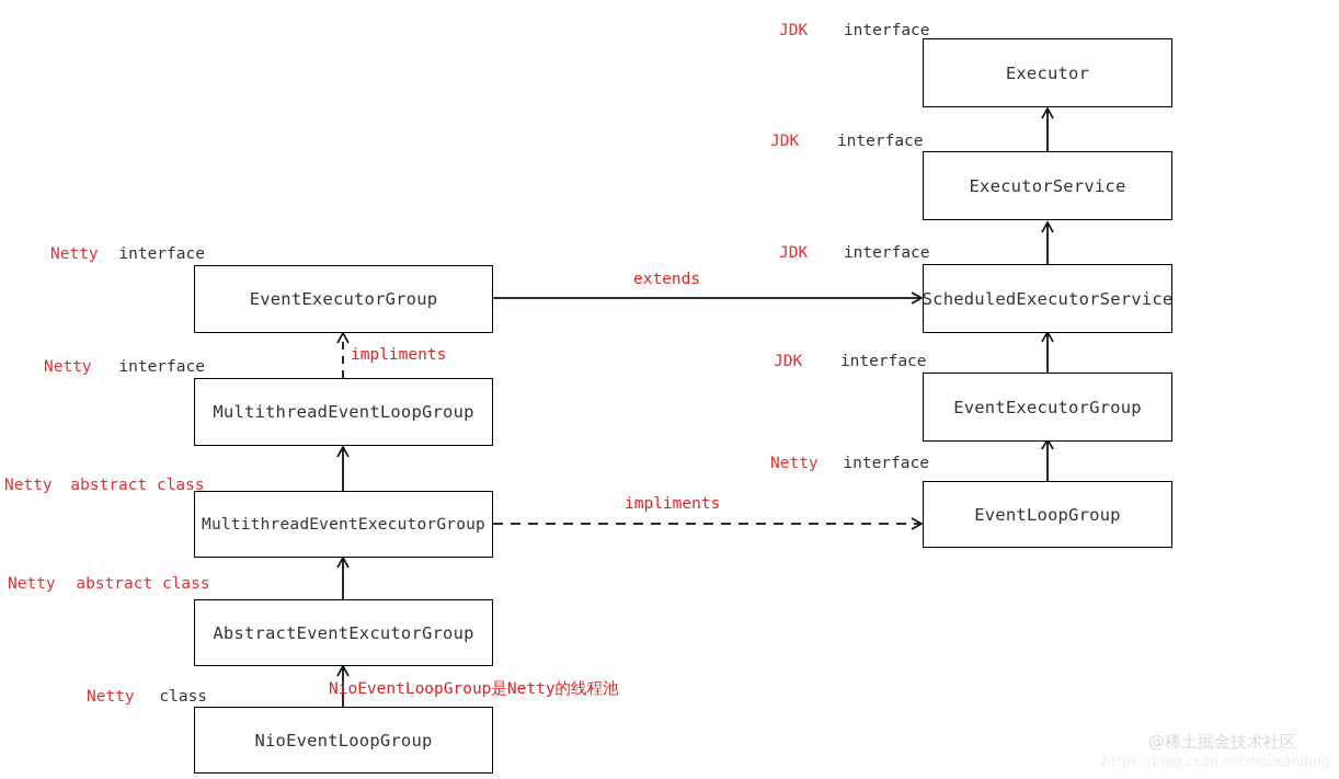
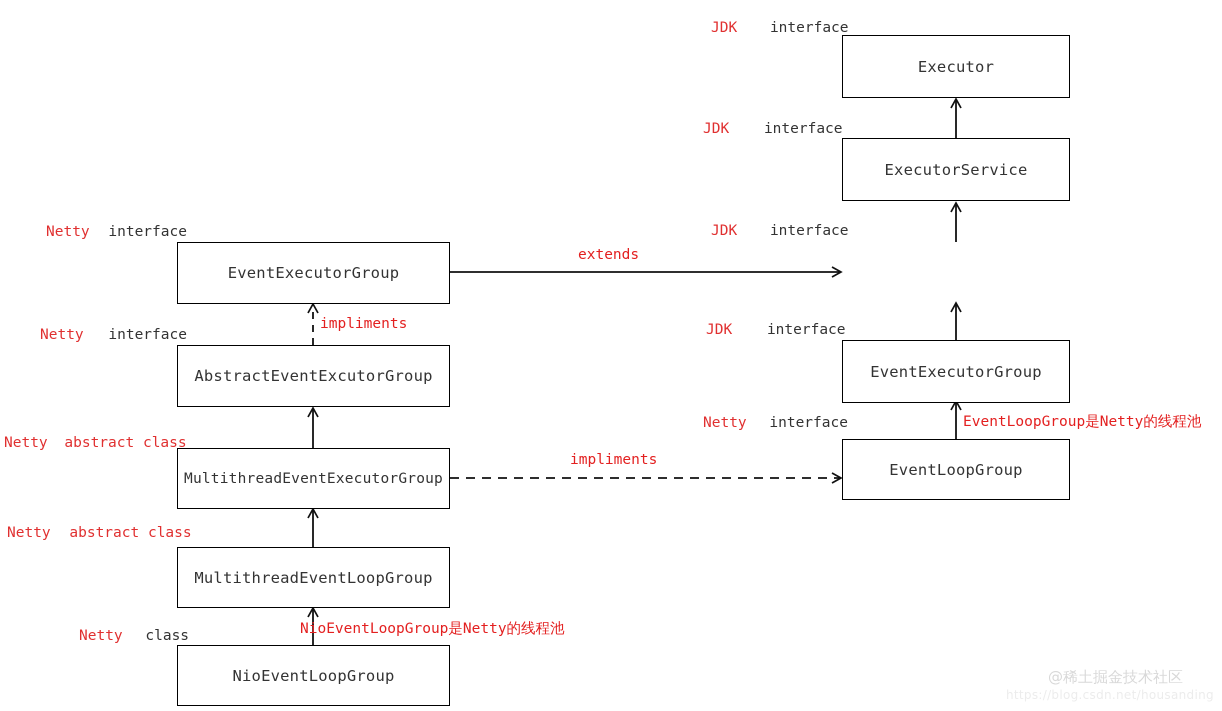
  JDK interface
  JDK interface
  JDK interface
  JDK interface
  Netty interface
  Netty interface
  Netty interface
  Netty abstract class
  Netty abstract class
  Netty class
  Executor
  ExecutorService
- ScheduledExecutorService
  EventExecutorGroup
  EventLoopGroup
  EventExecutorGroup
- MultithreadEventLoopGroup
+ AbstractEventExcutorGroup
  MultithreadEventExecutorGroup
- AbstractEventExcutorGroup
+ MultithreadEventLoopGroup
  NioEventLoopGroup
  extends
  impliments
  impliments
+ EventLoopGroup是Netty的线程池
  NioEventLoopGroup是Netty的线程池
  @稀土掘金技术社区
